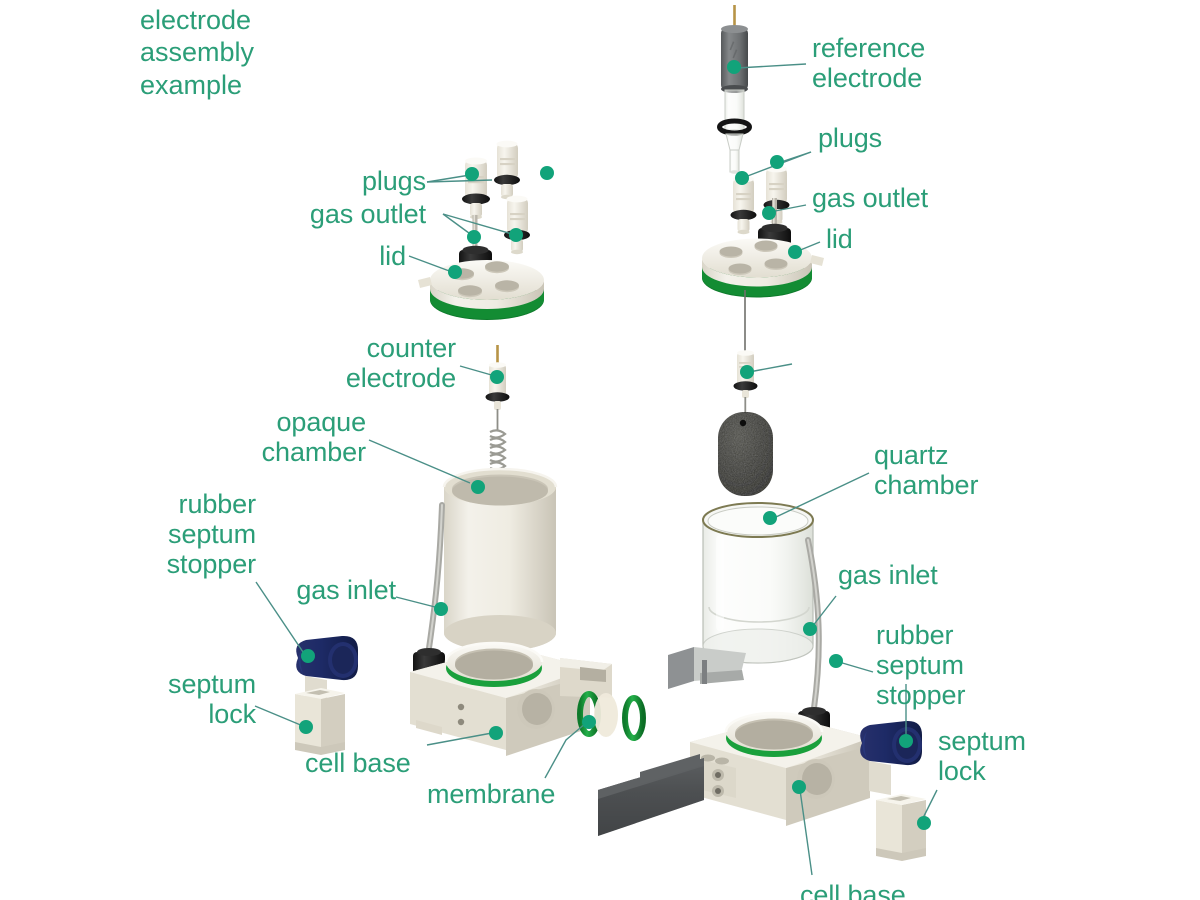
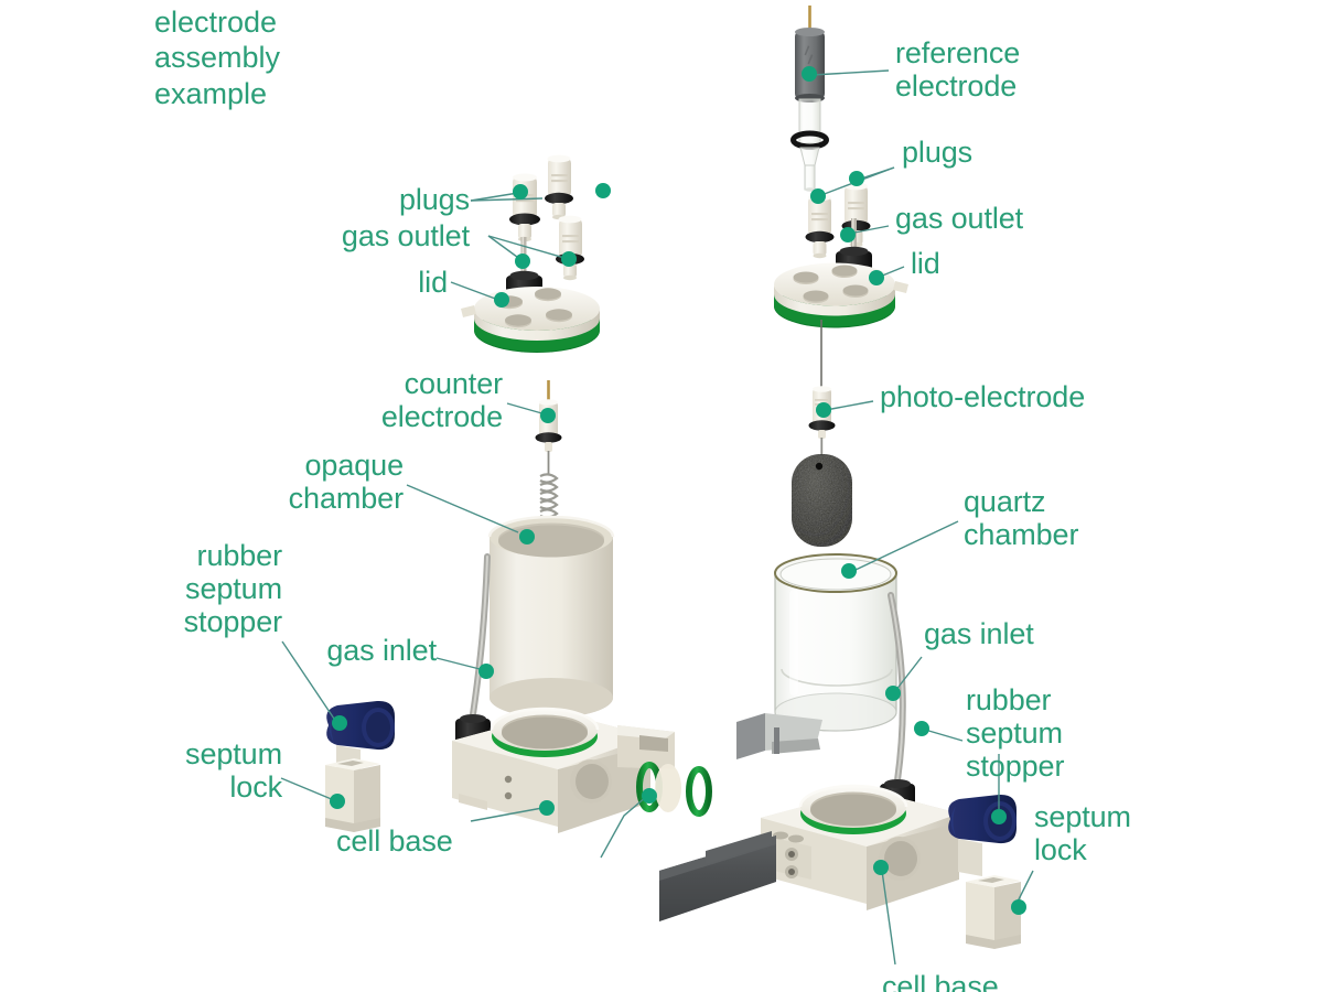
  electrode
  assembly
  example
  plugs
  gas outlet
  lid
  counter
  electrode
  opaque
  chamber
  rubber
  septum
  stopper
  gas inlet
  septum
  lock
  cell base
- membrane
  reference
  electrode
  plugs
  gas outlet
  lid
+ photo-electrode
  quartz
  chamber
  gas inlet
  rubber
  septum
  stopper
  septum
  lock
  cell base
